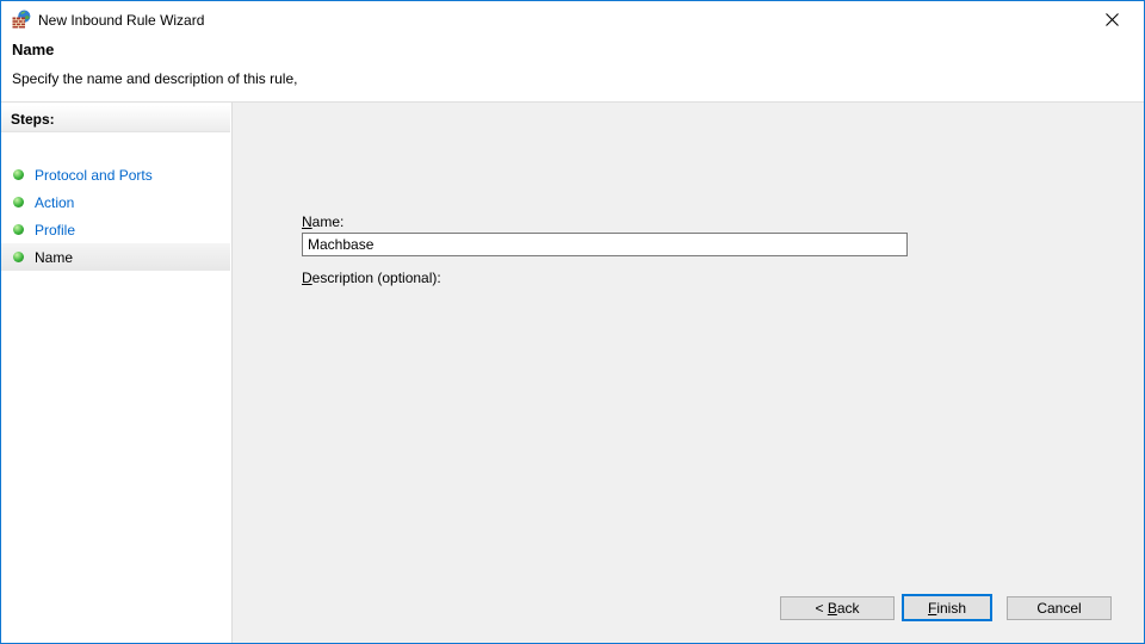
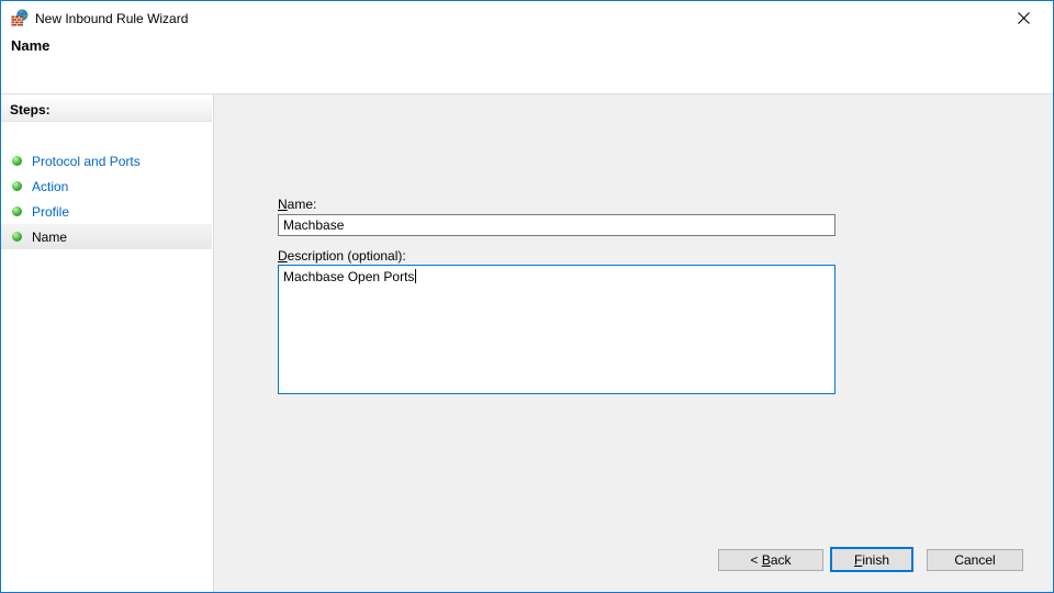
  New Inbound Rule Wizard
  Name
- Specify the name and description of this rule,
  Steps:
  Protocol and Ports
  Action
  Profile
  Name
  Name:
  Machbase
  Description (optional):
+ Machbase Open Ports
  <
  B
  ack
  F
  inish
  Cancel
